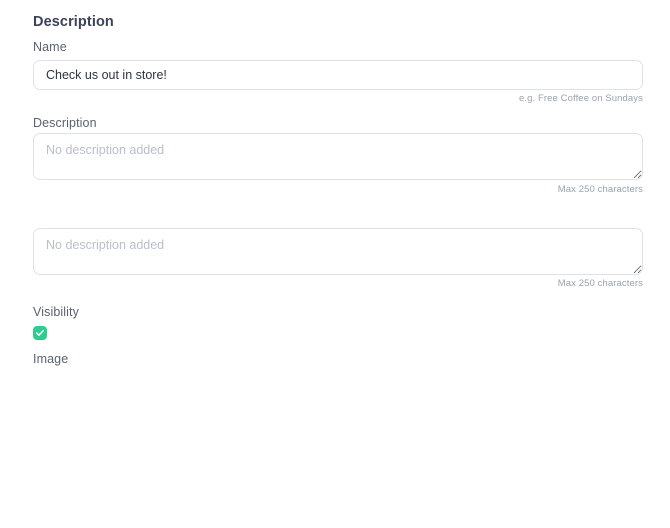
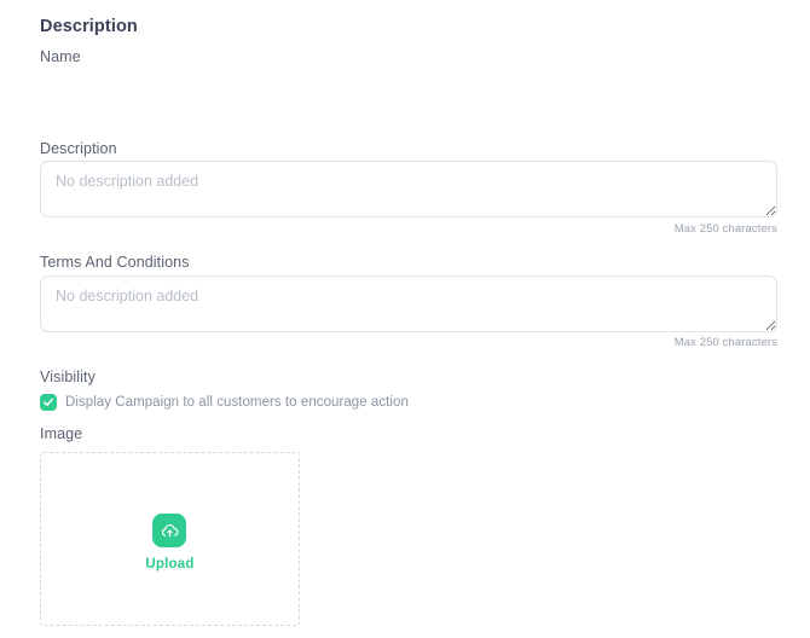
  Description
  Name
- Check us out in store!
- e.g. Free Coffee on Sundays
  Description
  No description added
  Max 250 characters
+ Terms And Conditions
  No description added
  Max 250 characters
  Visibility
+ Display Campaign to all customers to encourage action
  Image
+ Upload
